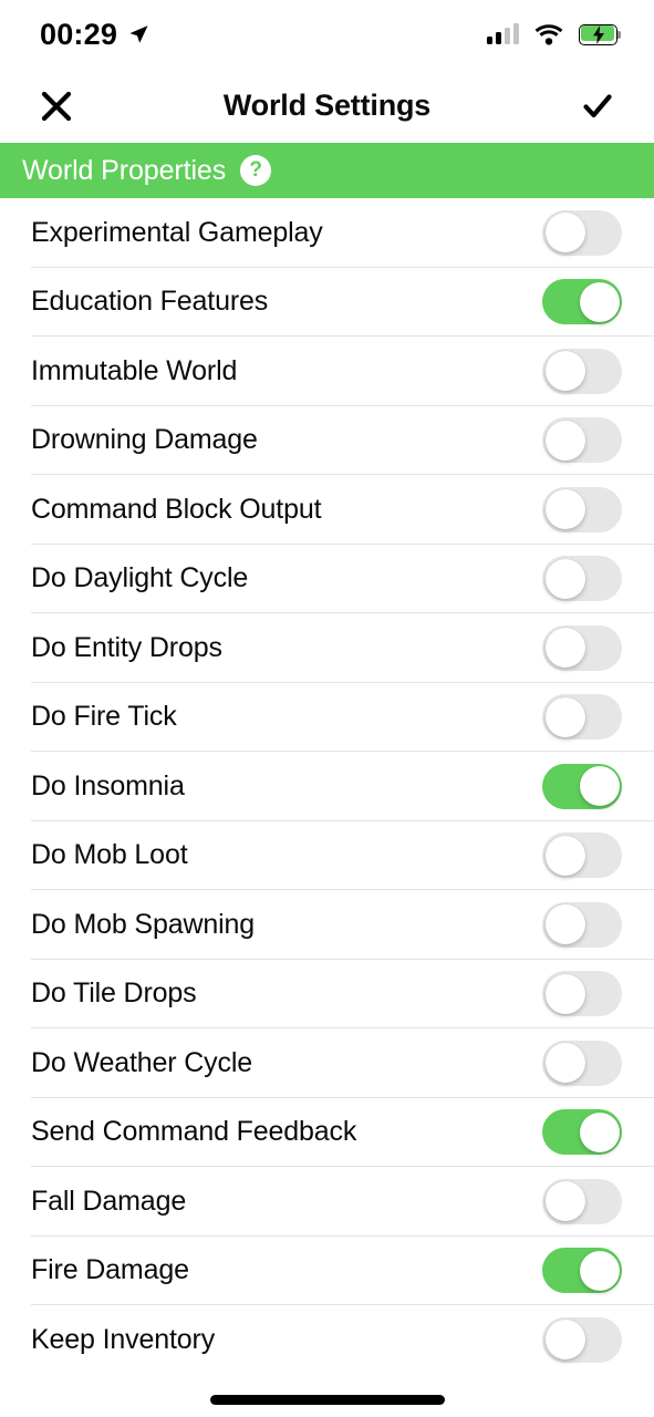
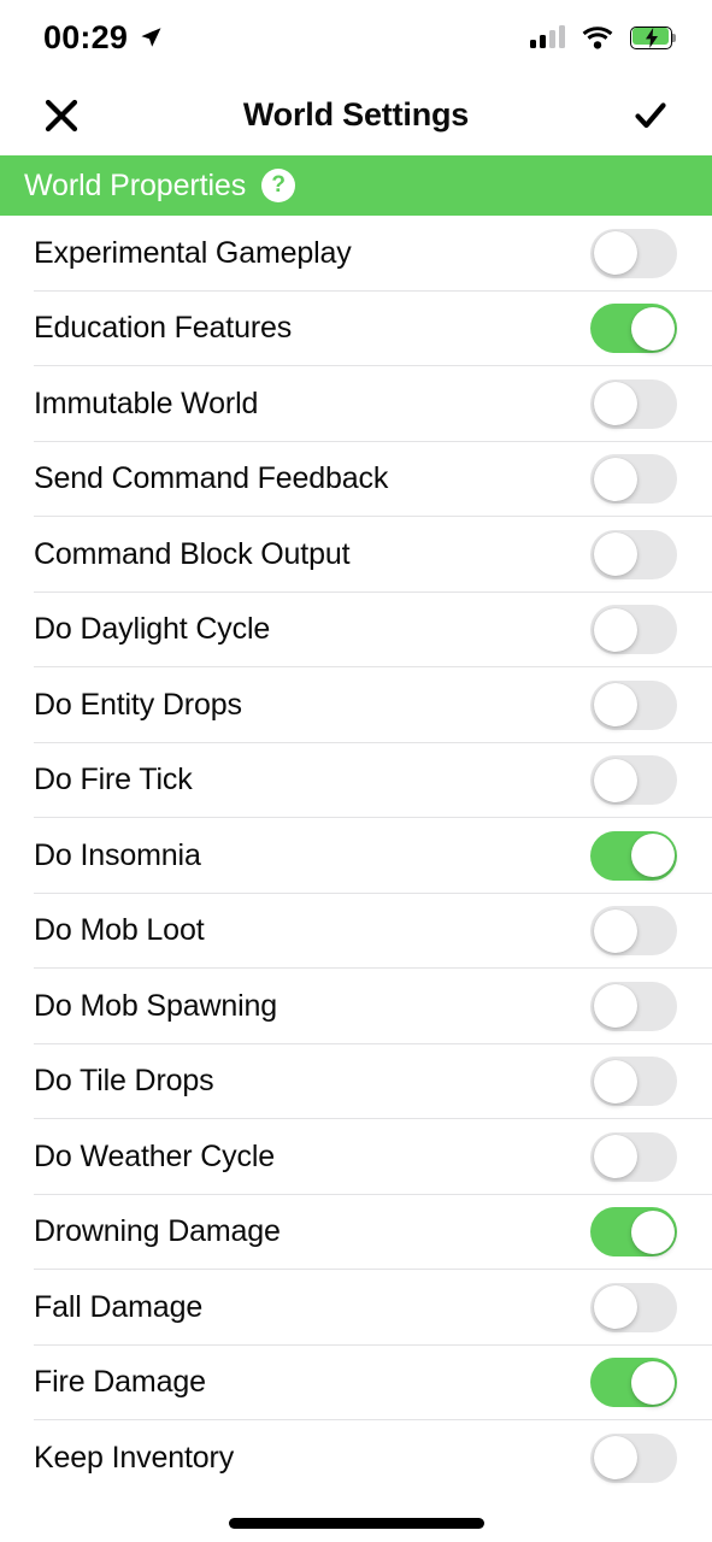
  00:29
  World Settings
  World Properties
  ?
  Experimental Gameplay
  Education Features
  Immutable World
- Drowning Damage
+ Send Command Feedback
  Command Block Output
  Do Daylight Cycle
  Do Entity Drops
  Do Fire Tick
  Do Insomnia
  Do Mob Loot
  Do Mob Spawning
  Do Tile Drops
  Do Weather Cycle
- Send Command Feedback
+ Drowning Damage
  Fall Damage
  Fire Damage
  Keep Inventory
